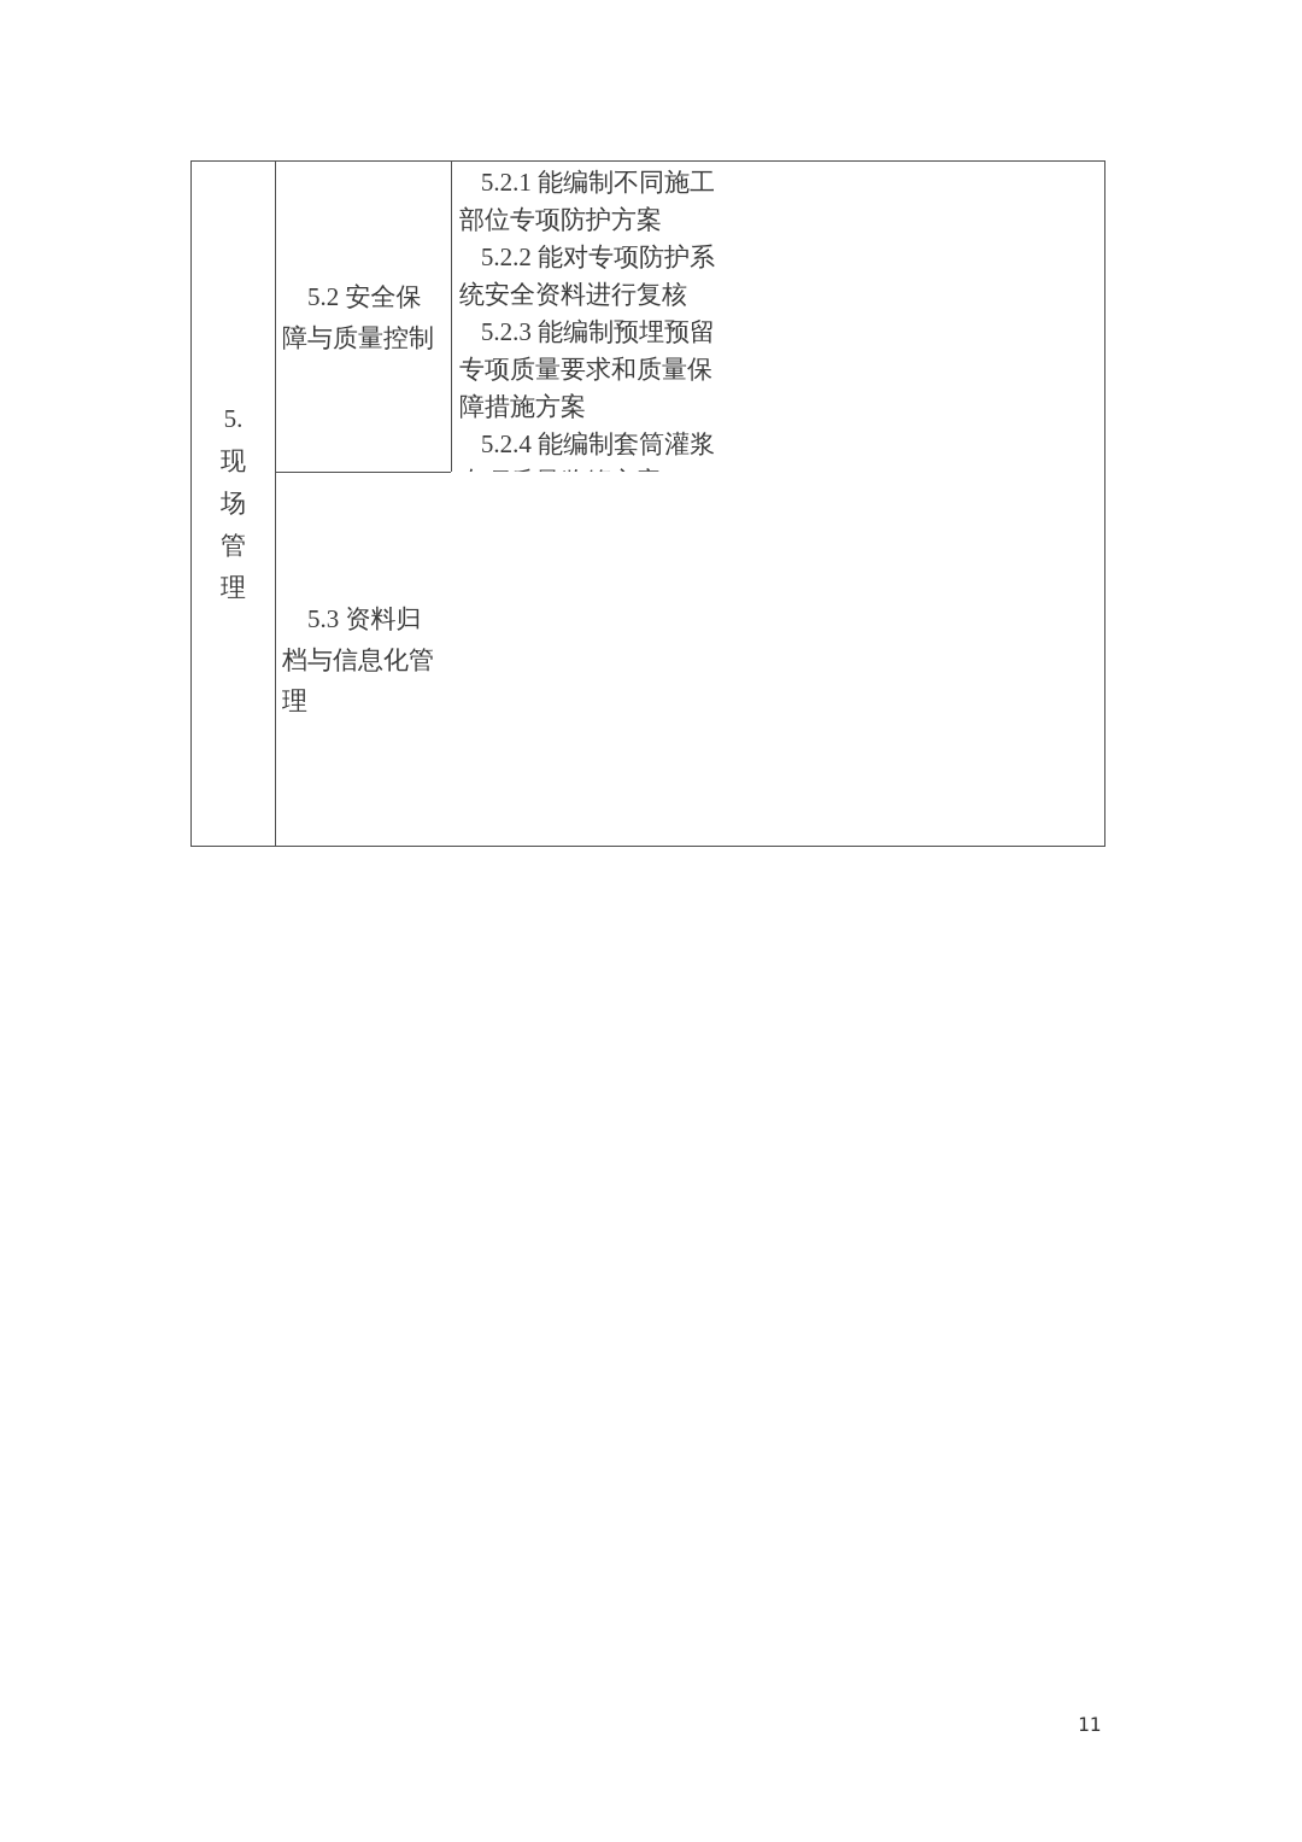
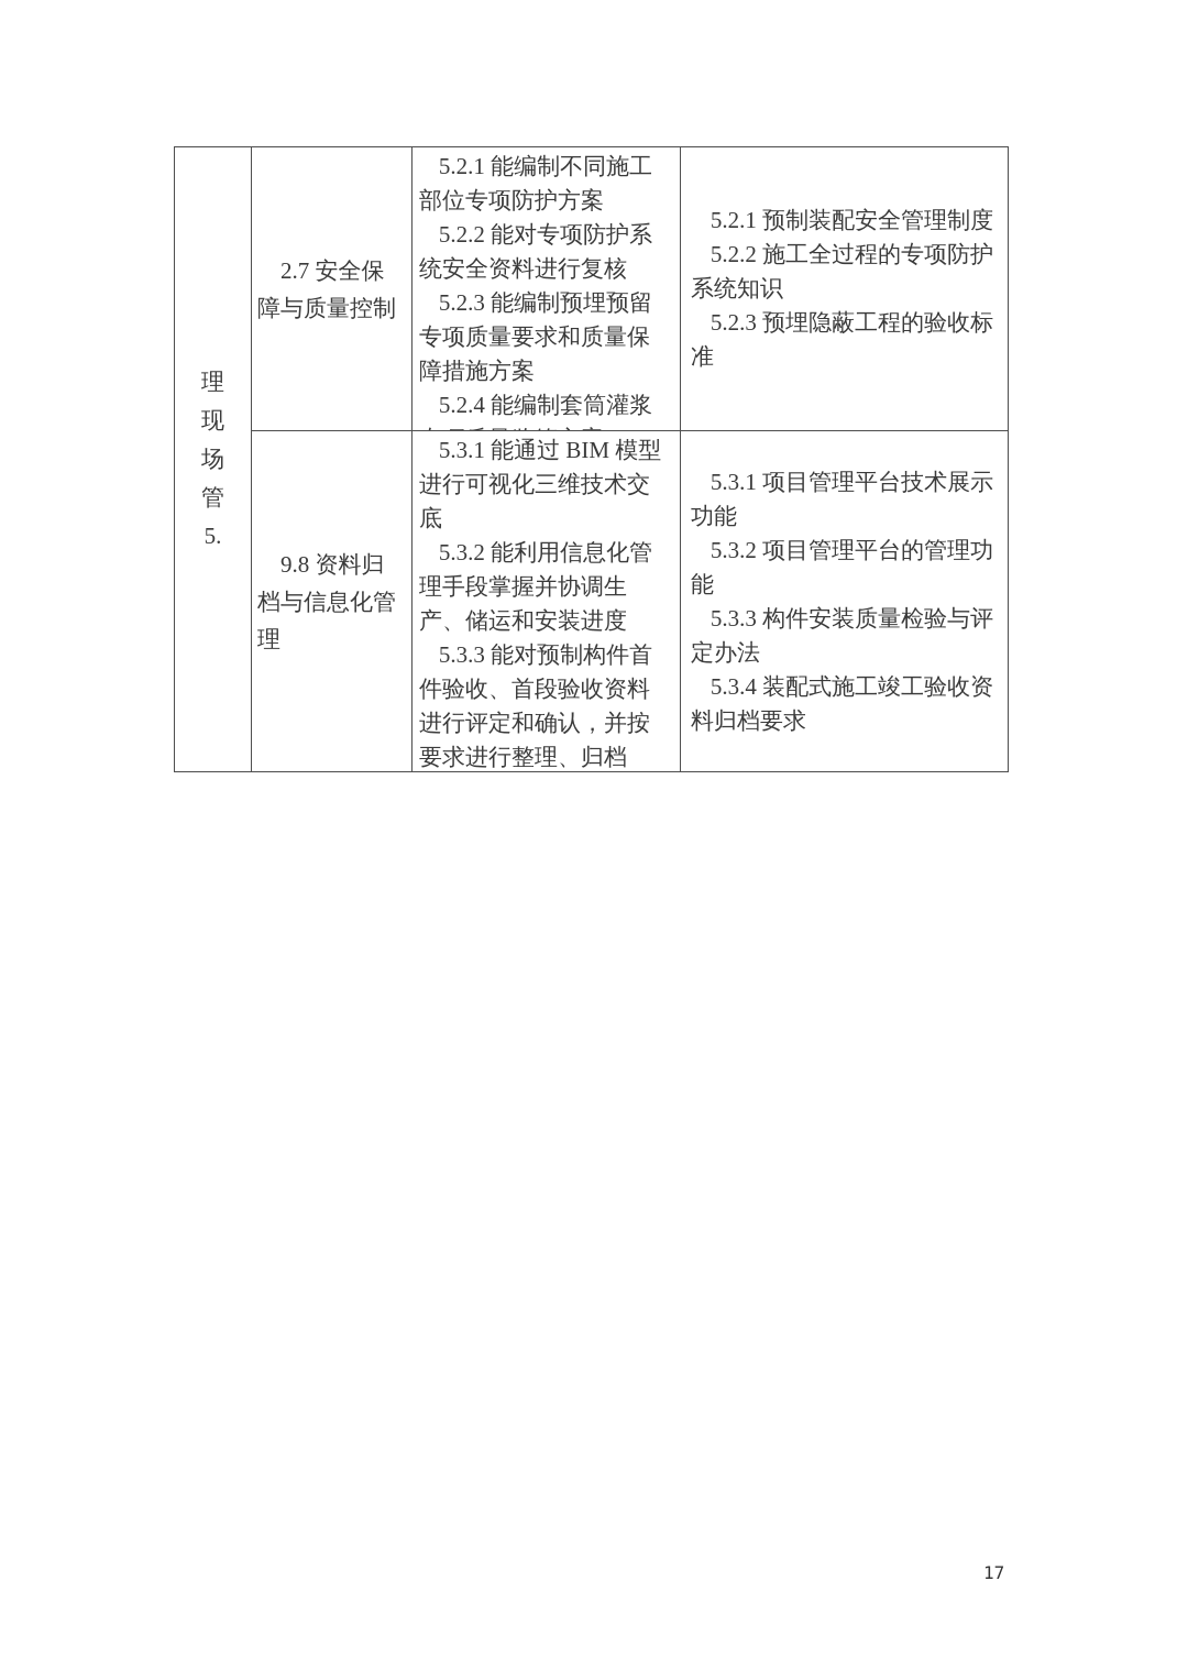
- 5.
+ 理
  现
  场
  管
- 理
+ 5.
- 5.2 安全保障与质量控制
+ 2.7 安全保障与质量控制
  5.2.1 能编制不同施工部位专项防护方案
  5.2.2 能对专项防护系统安全资料进行复核
  5.2.3 能编制预埋预留专项质量要求和质量保障措施方案
+ 5.2.1 预制装配安全管理制度
+ 5.2.2 施工全过程的专项防护系统知识
+ 5.2.3 预埋隐蔽工程的验收标准
- 5.3 资料归档与信息化管理
+ 9.8 资料归档与信息化管理
+ 5.3.1 能通过 BIM 模型进行可视化三维技术交底
+ 5.3.2 能利用信息化管理手段掌握并协调生产、储运和安装进度
+ 5.3.3 能对预制构件首件验收、首段验收资料进行评定和确认，并按要求进行整理、归档
+ 5.3.1 项目管理平台技术展示功能
+ 5.3.2 项目管理平台的管理功能
+ 5.3.3 构件安装质量检验与评定办法
+ 5.3.4 装配式施工竣工验收资料归档要求
- 11
+ 17
